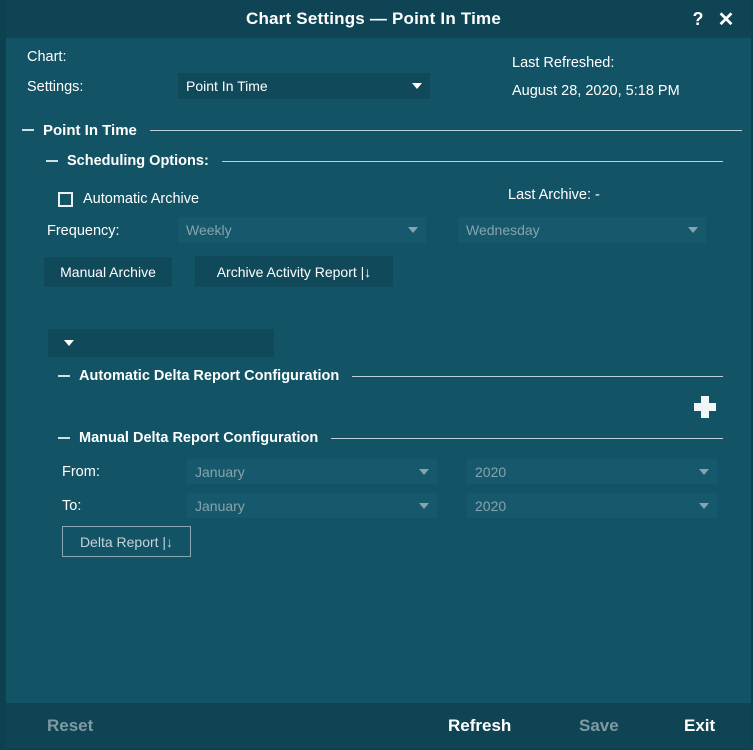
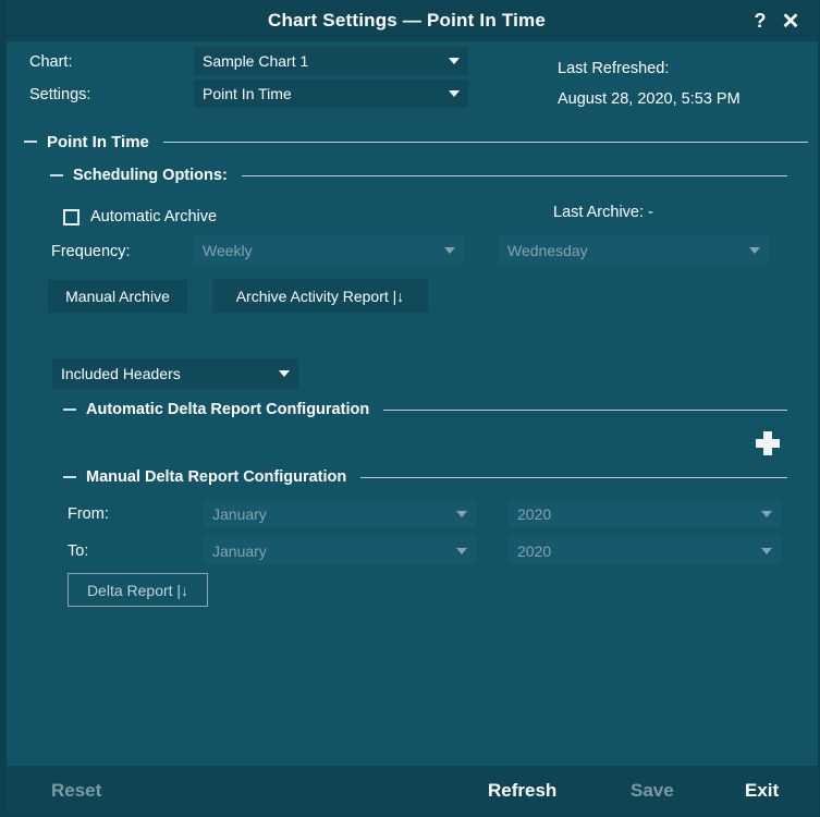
  Chart Settings — Point In Time
  ?
  ✕
  Chart:
+ Sample Chart 1
  Settings:
  Point In Time
  Last Refreshed:
- August 28, 2020, 5:18 PM
+ August 28, 2020, 5:53 PM
  Point In Time
  Scheduling Options:
  Automatic Archive
  Last Archive: -
  Frequency:
  Weekly
  Wednesday
  Manual Archive
  Archive Activity Report |↓
+ Included Headers
  Automatic Delta Report Configuration
  Manual Delta Report Configuration
  From:
  January
  2020
  To:
  January
  2020
  Delta Report |↓
  Reset
  Refresh
  Save
  Exit
